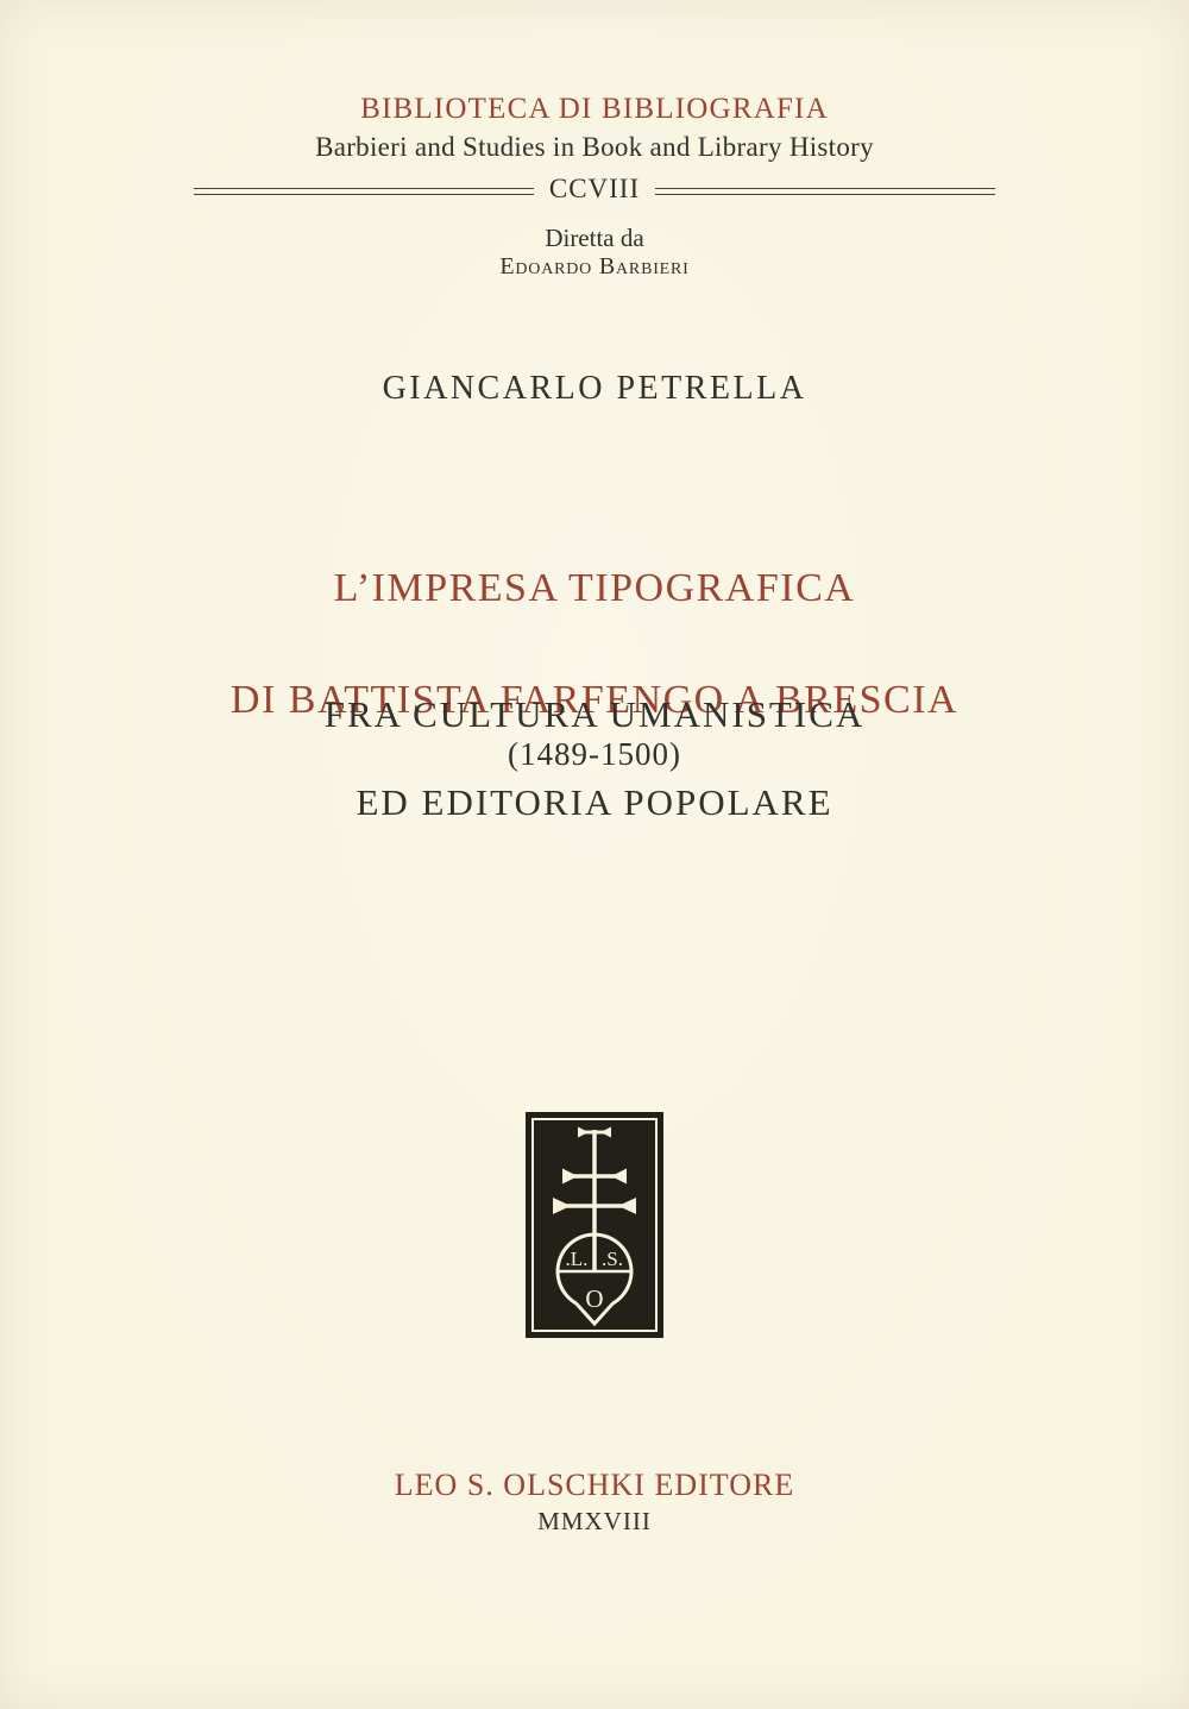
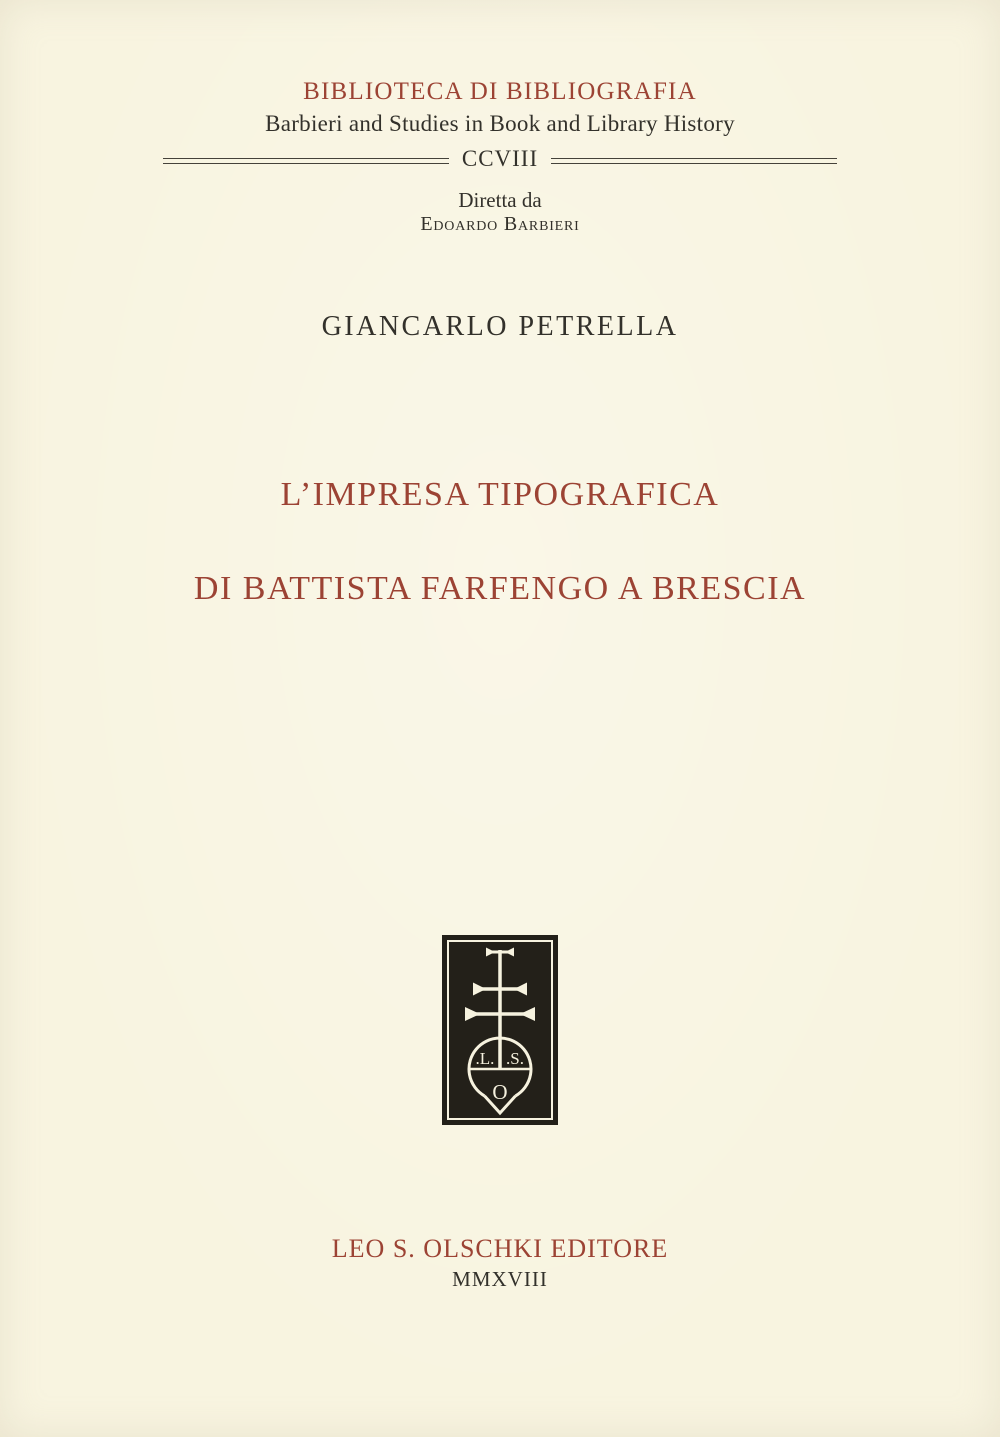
  BIBLIOTECA DI BIBLIOGRAFIA
  Barbieri and Studies in Book and Library History
  CCVIII
  Diretta da
  Edoardo Barbieri
  GIANCARLO PETRELLA
  L’IMPRESA TIPOGRAFICA
  DI BATTISTA FARFENGO A BRESCIA
- FRA CULTURA UMANISTICA
- ED EDITORIA POPOLARE
- (1489-1500)
  .L.
  .S.
  O
  LEO S. OLSCHKI EDITORE
  MMXVIII
